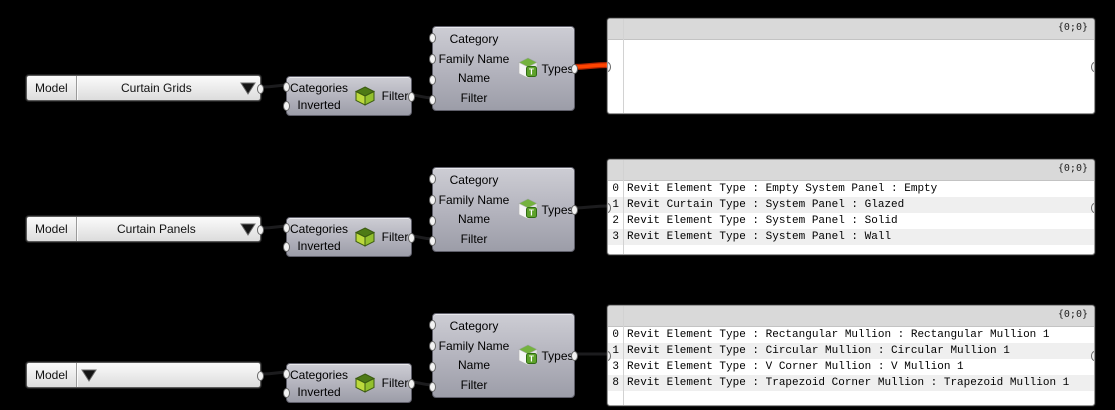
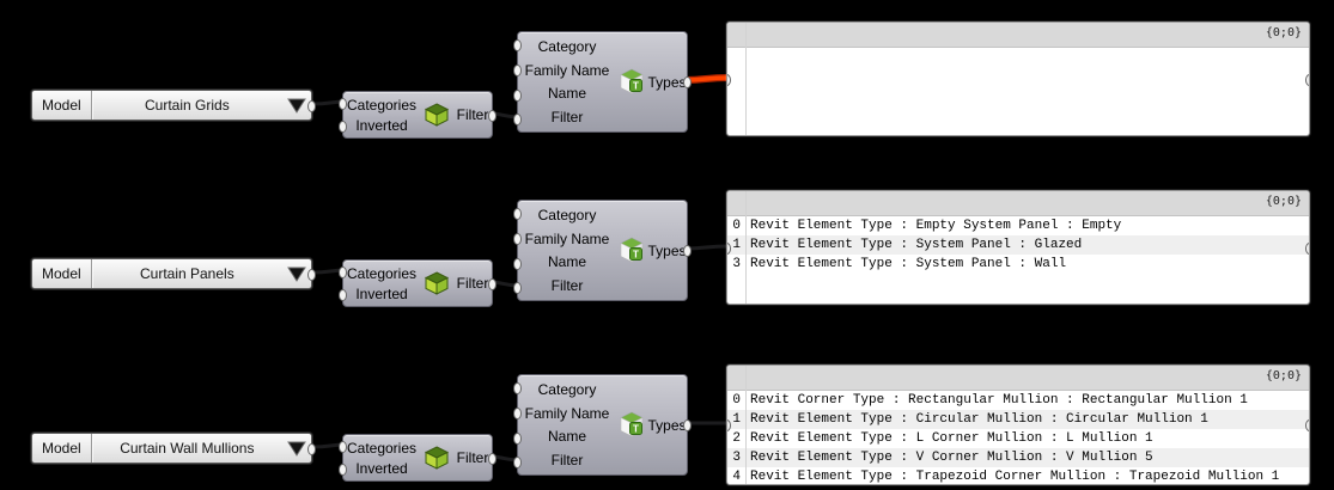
  Model
  Curtain Grids
  Categories
  Inverted
  Filter
  Category
  Family Name
  Name
  Filter
  T
  Type
  {0;0}
  Model
  Curtain Panels
  Categories
  Inverted
  Filter
  Category
  Family Name
  Name
  Filter
  T
  Type
  {0;0}
  0 Revit Element Type : Empty System Panel : Empty
- 1 Revit Curtain Type : System Panel : Glazed
+ 1 Revit Element Type : System Panel : Glazed
- 2 Revit Element Type : System Panel : Solid
  3 Revit Element Type : System Panel : Wall
  Model
+ Curtain Wall Mullions
  Categories
  Inverted
  Filter
  Category
  Family Name
  Name
  Filter
  T
  Type
  {0;0}
- 0 Revit Element Type : Rectangular Mullion : Rectangular Mullion 1
+ 0 Revit Corner Type : Rectangular Mullion : Rectangular Mullion 1
  1 Revit Element Type : Circular Mullion : Circular Mullion 1
+ 2 Revit Element Type : L Corner Mullion : L Mullion 1
- 3 Revit Element Type : V Corner Mullion : V Mullion 1
+ 3 Revit Element Type : V Corner Mullion : V Mullion 5
- 8 Revit Element Type : Trapezoid Corner Mullion : Trapezoid Mullion 1
+ 4 Revit Element Type : Trapezoid Corner Mullion : Trapezoid Mullion 1
